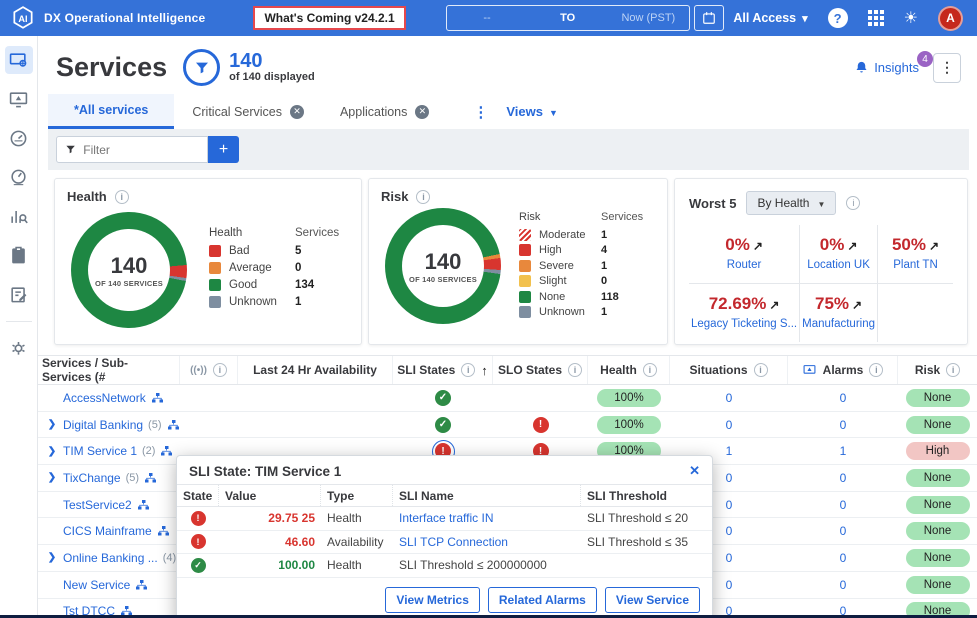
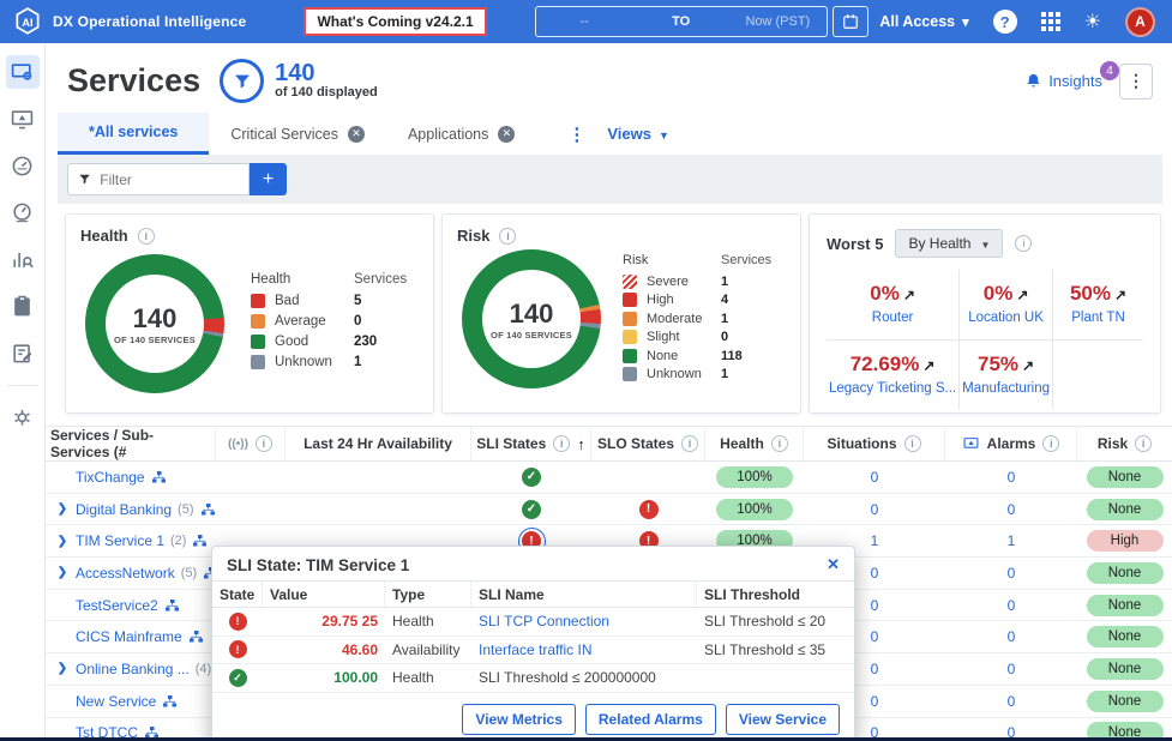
  AI
  DX Operational Intelligence
  What's Coming v24.2.1
  --
  TO
  Now (PST)
  All Access
  ?
  ☀
  A
  Services
  140
  of 140 displayed
  Insights
  4
  *All services
  Critical Services
  Applications
  Views
  Filter
  +
  Health
  140
  OF 140 SERVICES
  Health
  Services
  Bad
  5
  Average
  0
  Good
- 134
+ 230
  Unknown
  1
  Risk
  140
  OF 140 SERVICES
  Risk
  Services
- Moderate
+ Severe
  1
  High
  4
- Severe
+ Moderate
  1
  Slight
  0
  None
  118
  Unknown
  1
  Worst 5
  By Health
  0%
  Router
  0%
  Location UK
  50%
  Plant TN
  72.69%
  Legacy Ticketing S...
  75%
  Manufacturing
  Services / Sub-Services (#
  Last 24 Hr Availability
  SLI States
  SLO States
  Health
  Situations
  Alarms
  Risk
- AccessNetwork
+ TixChange
  100%
  0
  0
  None
  Digital Banking
  (5)
  100%
  0
  0
  None
  TIM Service 1
  (2)
  100%
  1
  1
  High
- TixChange
+ AccessNetwork
  (5)
  0
  0
  None
  TestService2
  0
  0
  None
  CICS Mainframe
  0
  0
  None
  Online Banking ...
  (4)
  0
  0
  None
  New Service
  0
  0
  None
  Tst DTCC
  0
  0
  None
  SLI State: TIM Service 1
  State
  Value
  Type
  SLI Name
  SLI Threshold
  29.75 25
  Health
- Interface traffic IN
+ SLI TCP Connection
  SLI Threshold ≤ 20
  46.60
  Availability
- SLI TCP Connection
+ Interface traffic IN
  SLI Threshold ≤ 35
  100.00
  Health
  SLI Threshold ≤ 200000000
  View Metrics
  Related Alarms
  View Service
